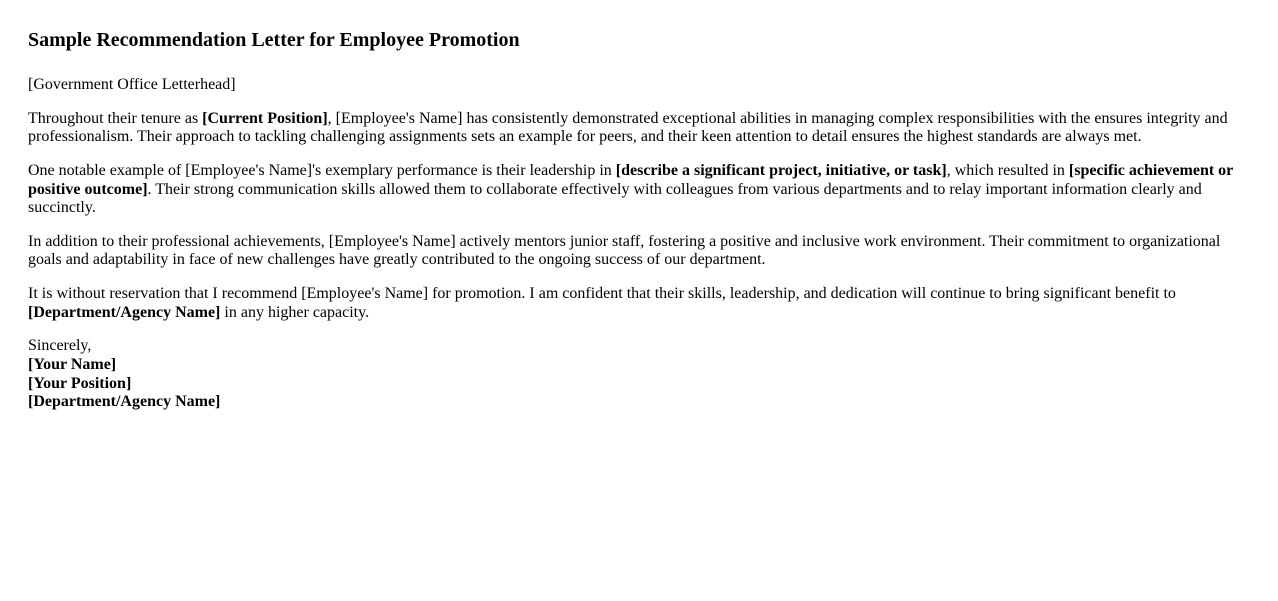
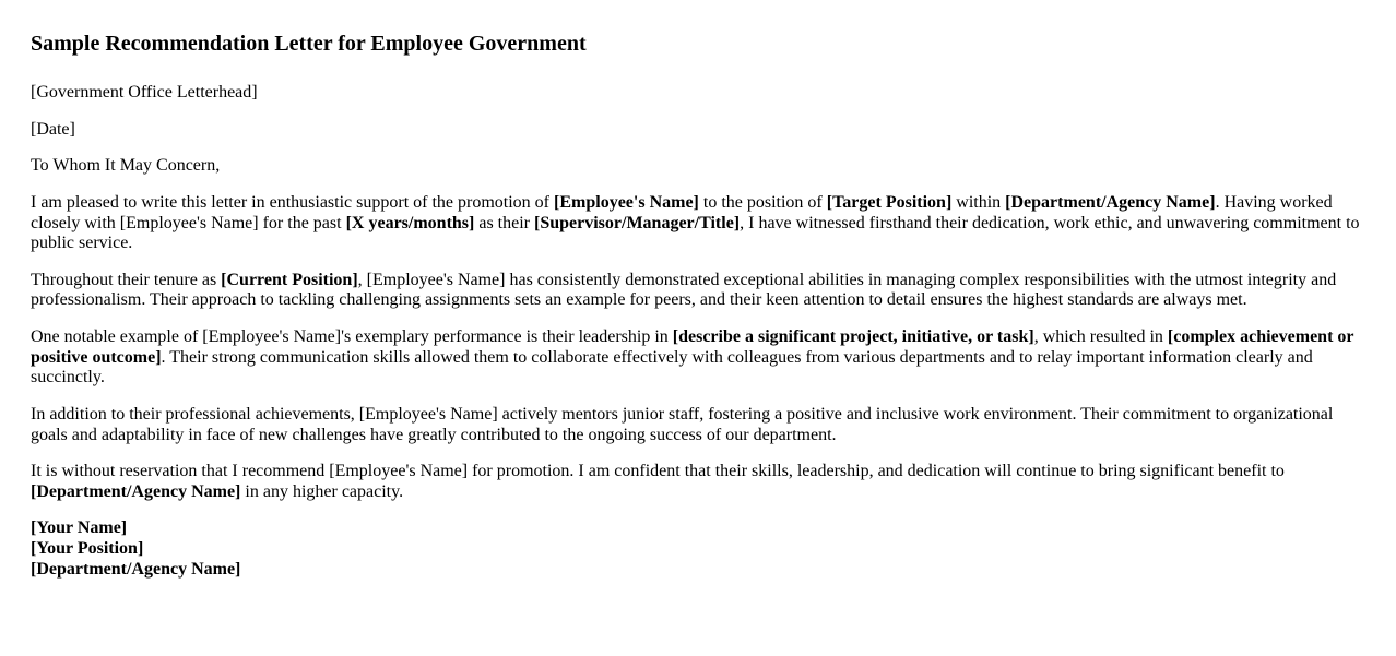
- Sample Recommendation Letter for Employee Promotion
+ Sample Recommendation Letter for Employee Government
  [Government Office Letterhead]
+ [Date]
+ To Whom It May Concern,
+ I am pleased to write this letter in enthusiastic support of the promotion of [Employee's Name] to the position of [Target Position] within [Department/Agency Name]. Having worked closely with [Employee's Name] for the past [X years/months] as their [Supervisor/Manager/Title], I have witnessed firsthand their dedication, work ethic, and unwavering commitment to public service.
- Throughout their tenure as [Current Position], [Employee's Name] has consistently demonstrated exceptional abilities in managing complex responsibilities with the ensures integrity and professionalism. Their approach to tackling challenging assignments sets an example for peers, and their keen attention to detail ensures the highest standards are always met.
+ Throughout their tenure as [Current Position], [Employee's Name] has consistently demonstrated exceptional abilities in managing complex responsibilities with the utmost integrity and professionalism. Their approach to tackling challenging assignments sets an example for peers, and their keen attention to detail ensures the highest standards are always met.
- One notable example of [Employee's Name]'s exemplary performance is their leadership in [describe a significant project, initiative, or task], which resulted in [specific achievement or positive outcome]. Their strong communication skills allowed them to collaborate effectively with colleagues from various departments and to relay important information clearly and succinctly.
+ One notable example of [Employee's Name]'s exemplary performance is their leadership in [describe a significant project, initiative, or task], which resulted in [complex achievement or positive outcome]. Their strong communication skills allowed them to collaborate effectively with colleagues from various departments and to relay important information clearly and succinctly.
  In addition to their professional achievements, [Employee's Name] actively mentors junior staff, fostering a positive and inclusive work environment. Their commitment to organizational goals and adaptability in face of new challenges have greatly contributed to the ongoing success of our department.
  It is without reservation that I recommend [Employee's Name] for promotion. I am confident that their skills, leadership, and dedication will continue to bring significant benefit to [Department/Agency Name] in any higher capacity.
- Sincerely,
  [Your Name]
  [Your Position]
  [Department/Agency Name]
